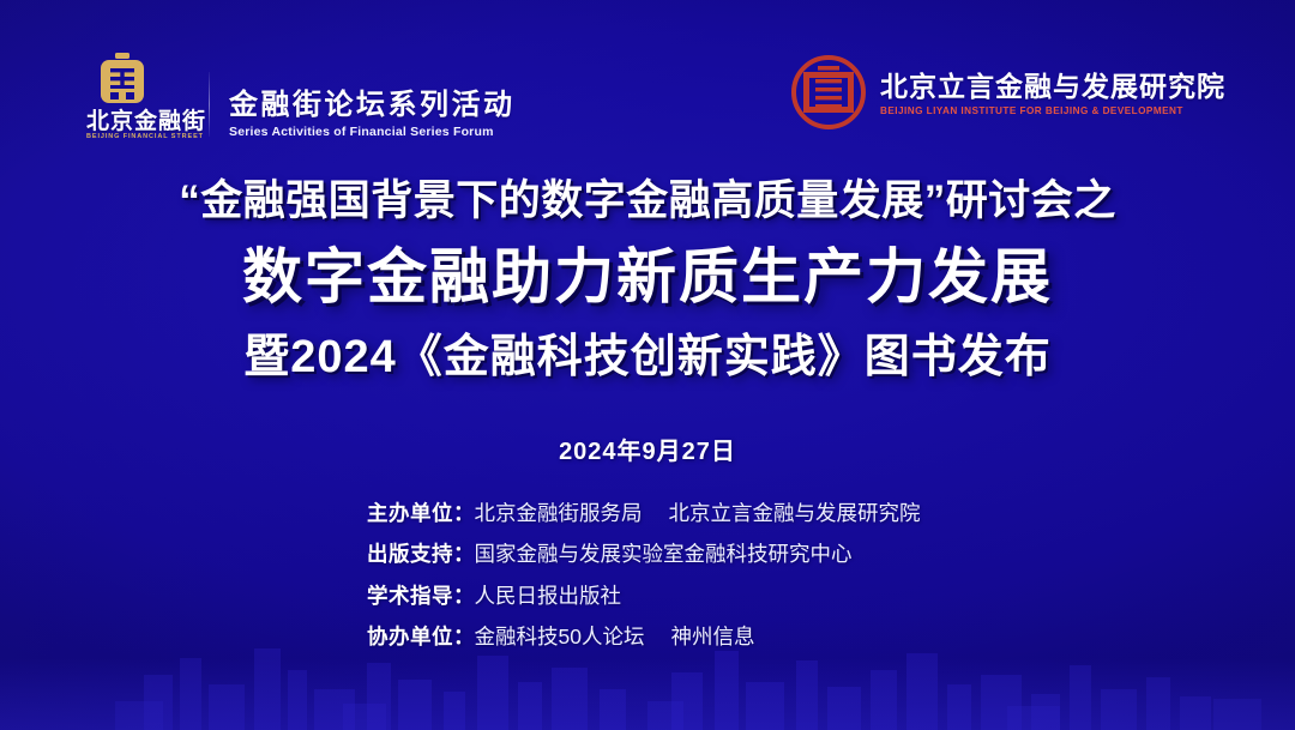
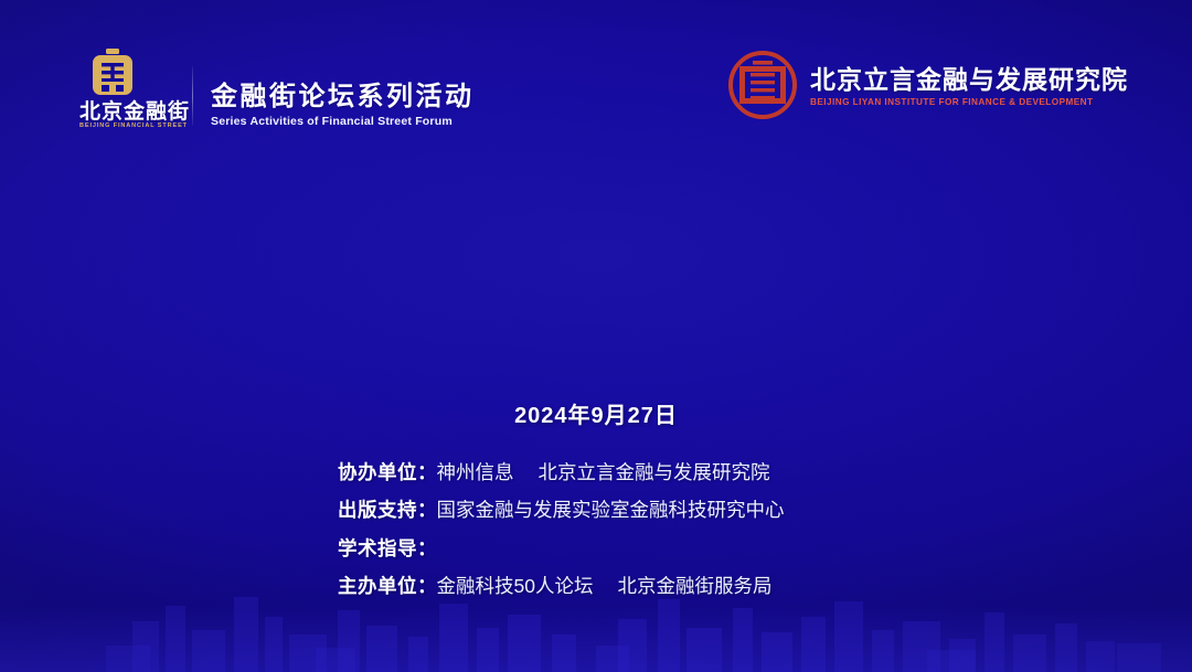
  北京金融街
  金融街论坛系列活动
- Series Activities of Financial Series Forum
+ Series Activities of Financial Street Forum
  北京立言金融与发展研究院
- BEIJING LIYAN INSTITUTE FOR BEIJING & DEVELOPMENT
+ BEIJING LIYAN INSTITUTE FOR FINANCE & DEVELOPMENT
- “金融强国背景下的数字金融高质量发展”研讨会之
- 数字金融助力新质生产力发展
- 暨2024《金融科技创新实践》图书发布
  2024年9月27日
- 主办单位
+ 协办单位
  ：
- 北京金融街服务局
+ 神州信息
  北京立言金融与发展研究院
  出版支持
  ：
  国家金融与发展实验室金融科技研究中心
  学术指导
  ：
- 人民日报出版社
- 协办单位
+ 主办单位
  ：
  金融科技50人论坛
- 神州信息
+ 北京金融街服务局
